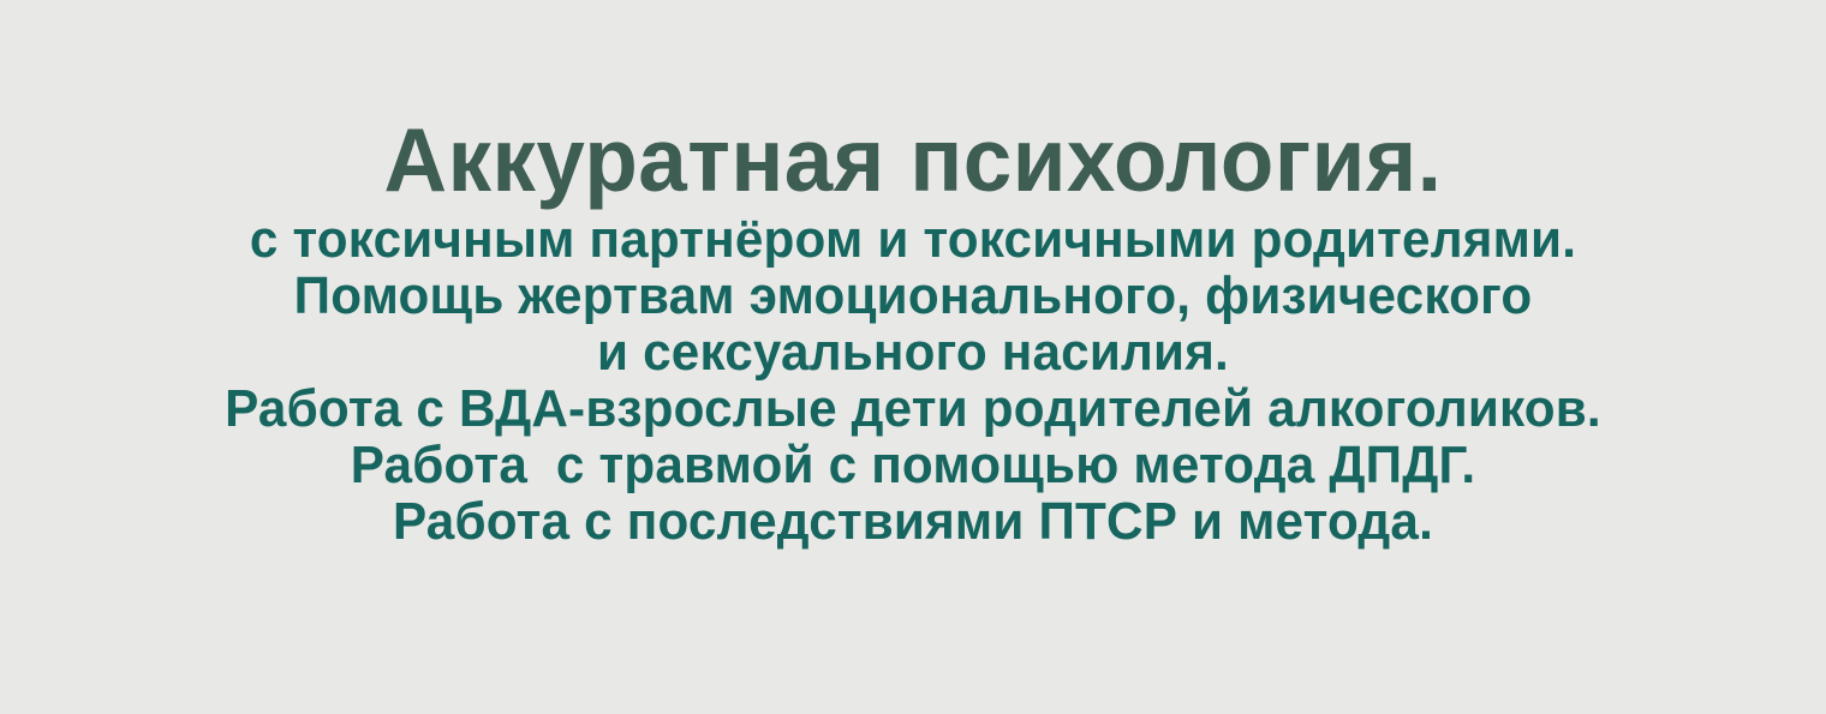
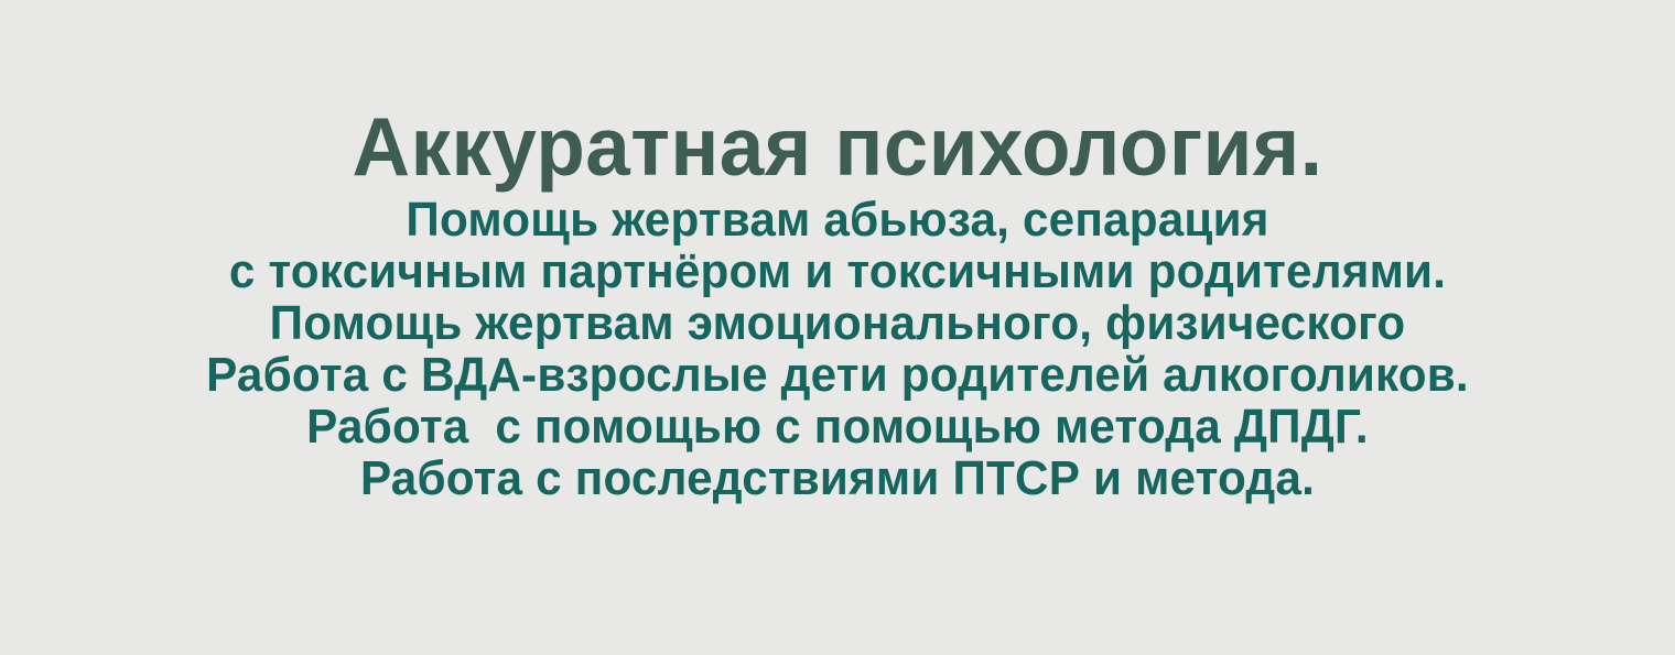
  Аккуратная психология.
+ Помощь жертвам абьюза, сепарация
  с токсичным партнёром и токсичными родителями.
  Помощь жертвам эмоционального, физического
- и сексуального насилия.
  Работа с ВДА-взрослые дети родителей алкоголиков.
- Работа с травмой с помощью метода ДПДГ.
+ Работа с помощью с помощью метода ДПДГ.
  Работа с последствиями ПТСР и метода.
